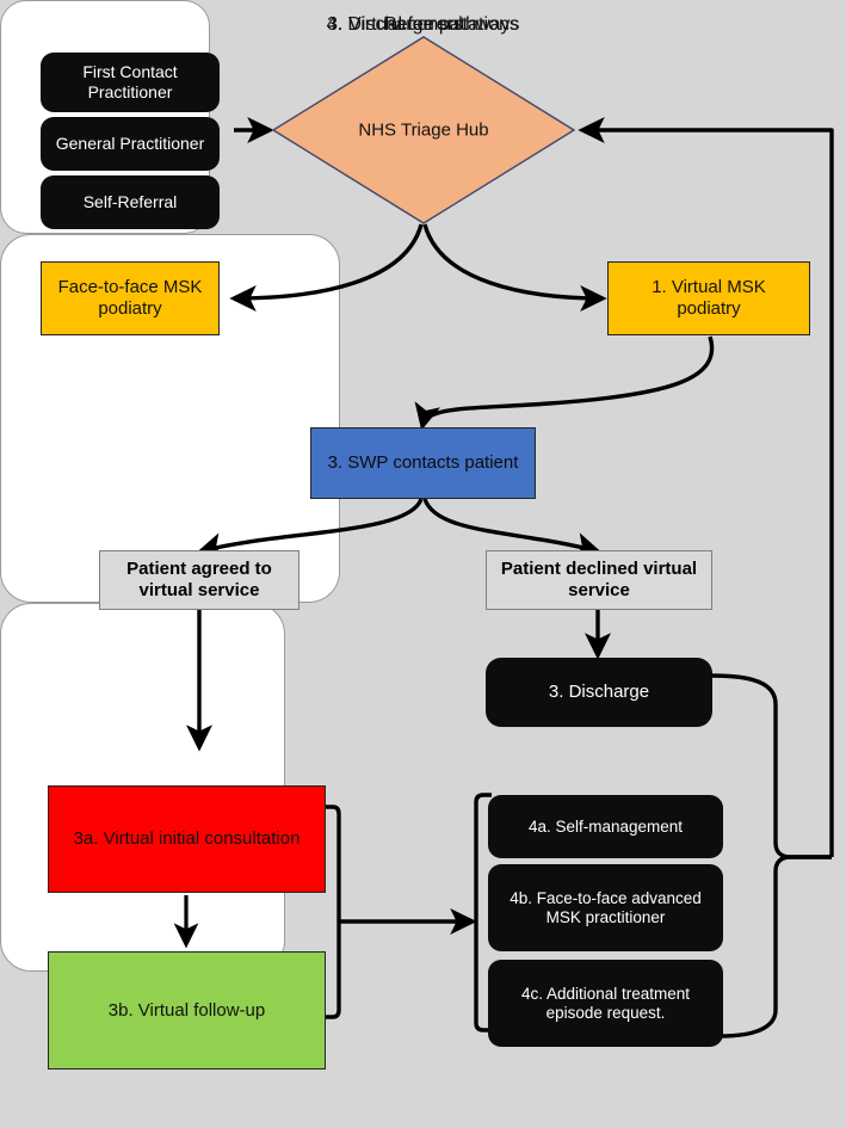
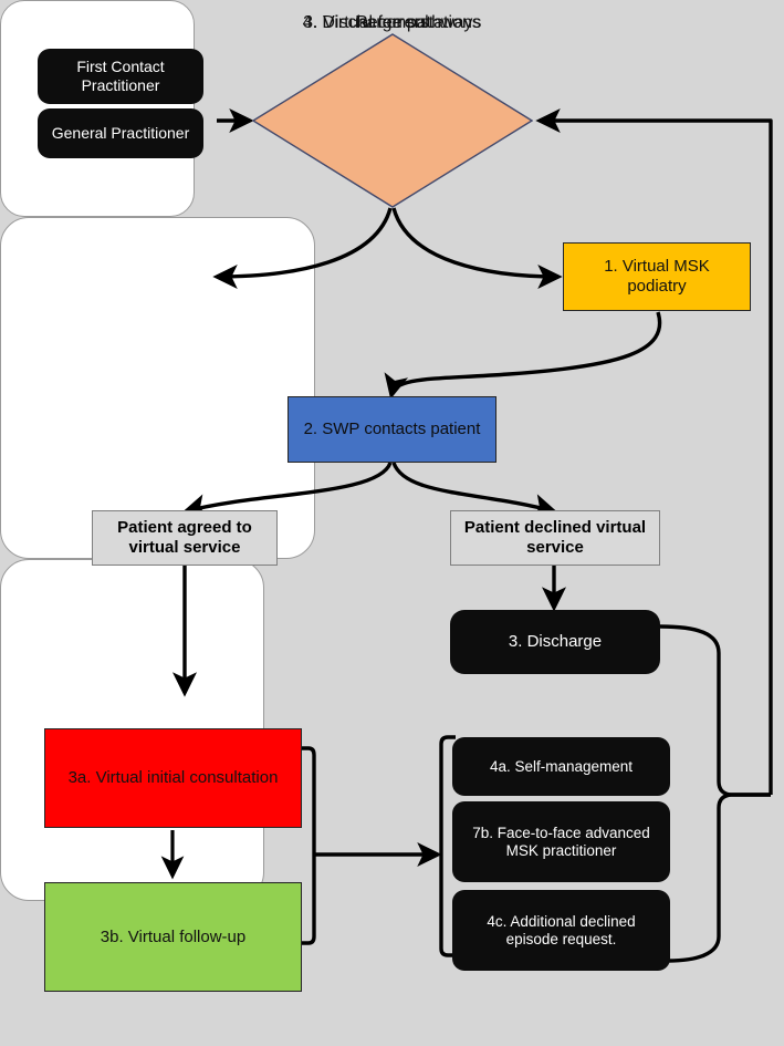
  Referrers
  First Contact Practitioner
  General Practitioner
- Self-Referral
- NHS Triage Hub
- Face-to-face MSK podiatry
  1. Virtual MSK podiatry
- 3. SWP contacts patient
+ 2. SWP contacts patient
  Patient agreed to virtual service
  Patient declined virtual service
  3. Discharge
  3. Virtual consultations
  3a. Virtual initial consultation
  3b. Virtual follow-up
  4. Discharge pathways
  4a. Self-management
- 4b. Face-to-face advanced MSK practitioner
+ 7b. Face-to-face advanced MSK practitioner
- 4c. Additional treatment episode request.
+ 4c. Additional declined episode request.
